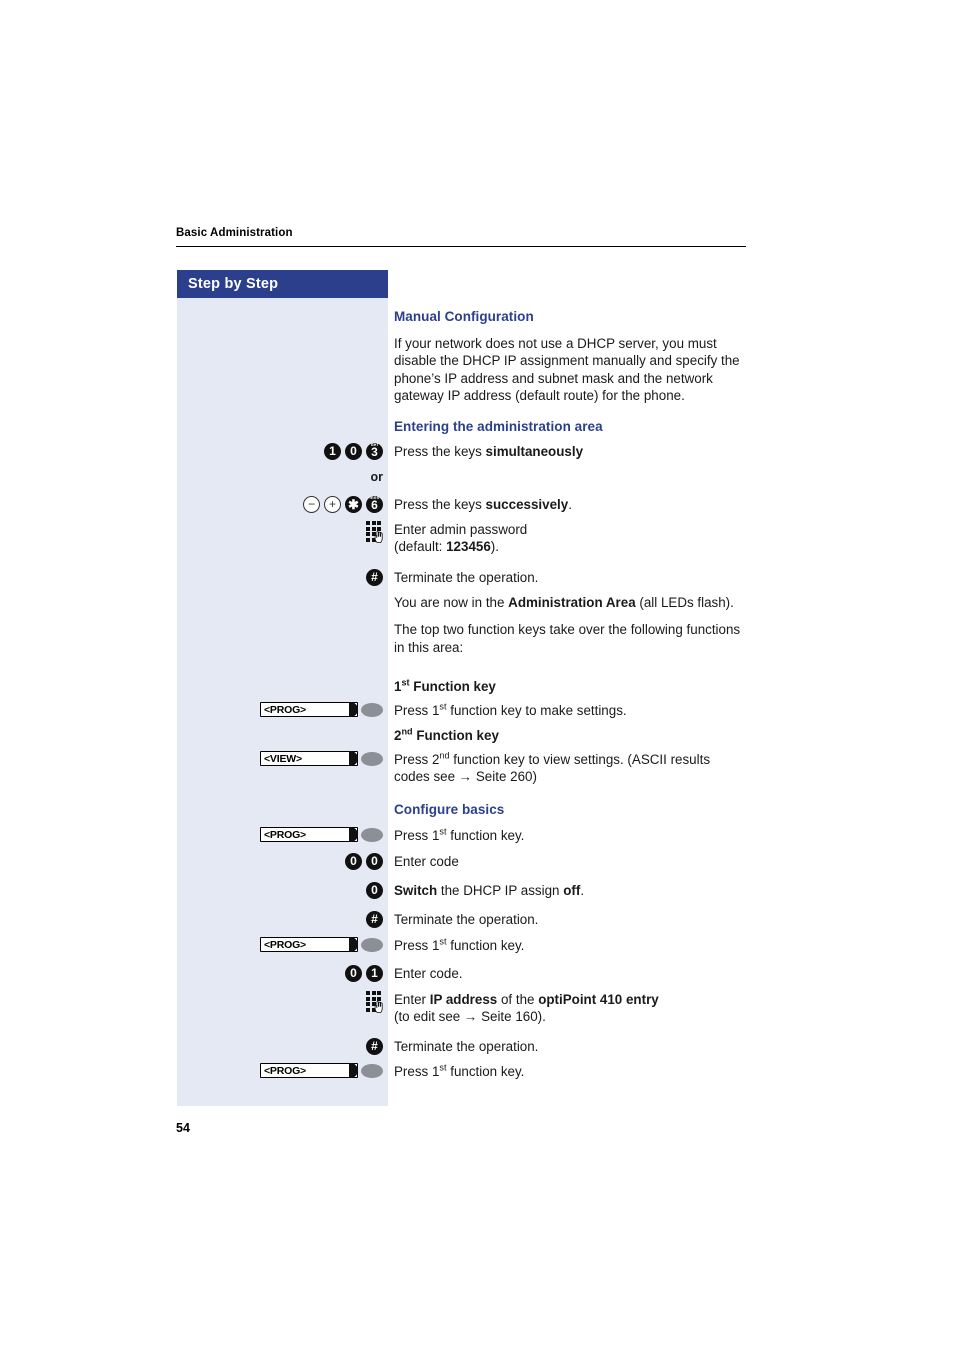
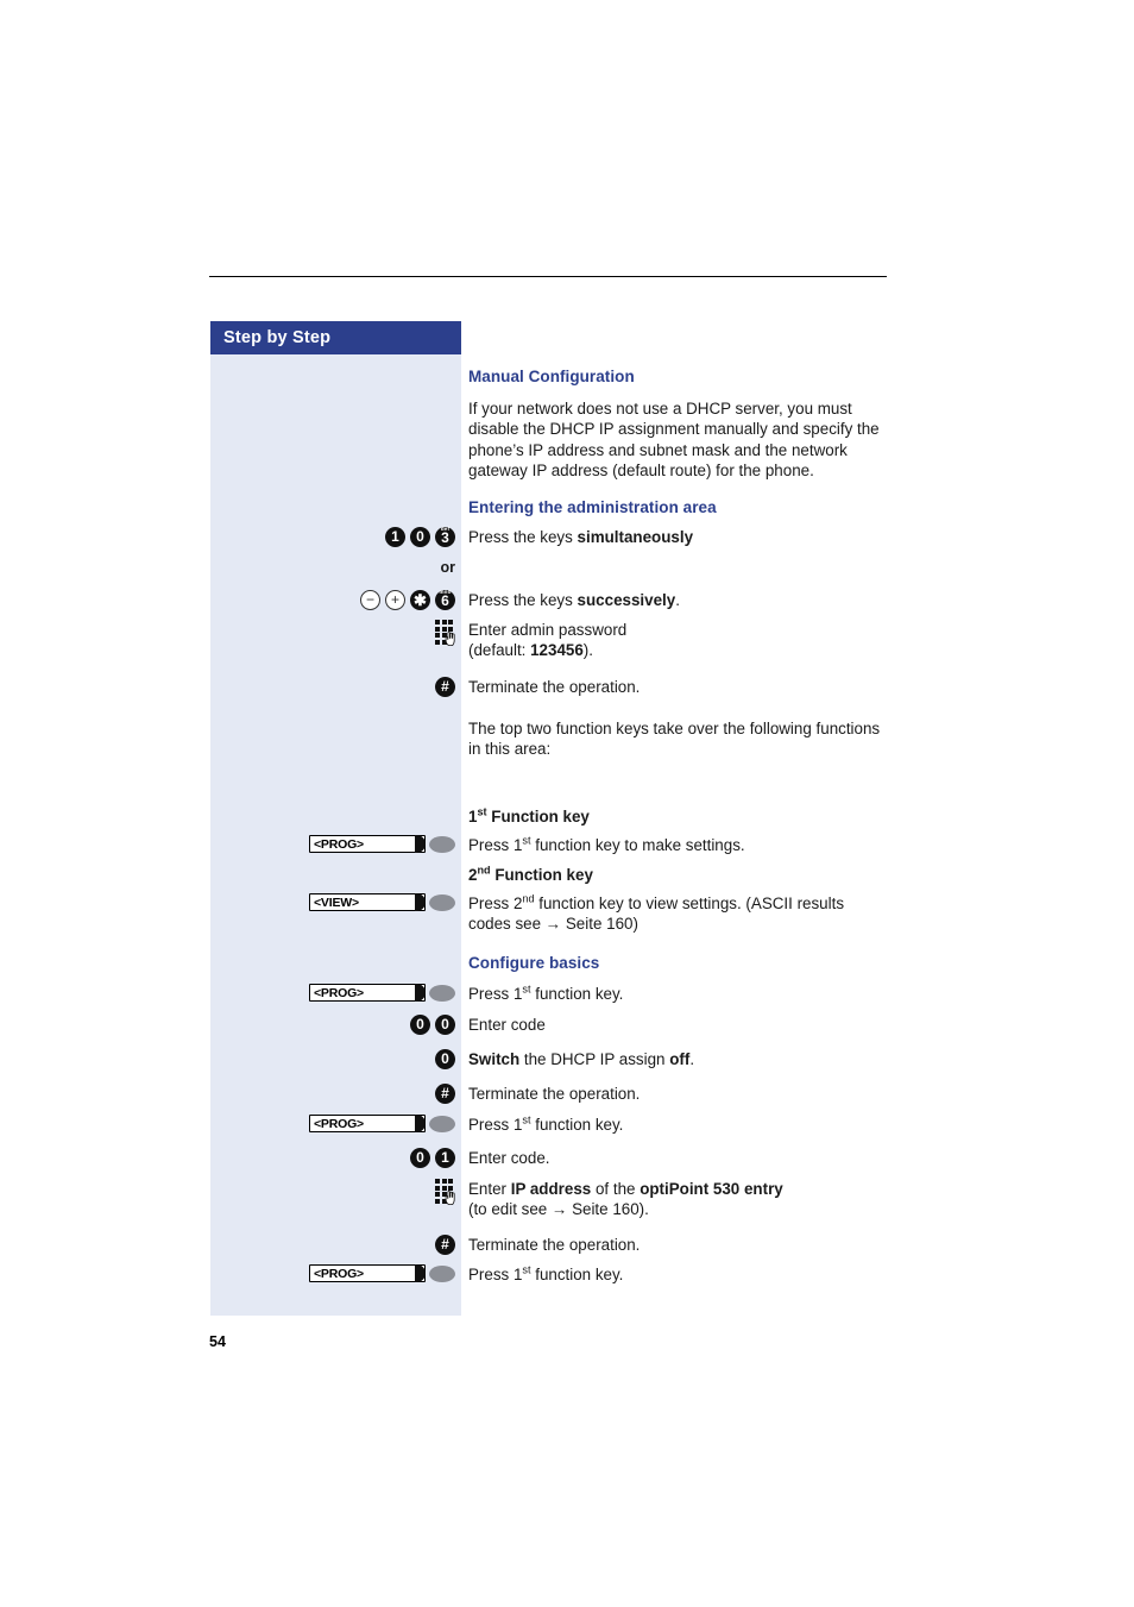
- Basic Administration
  Step by Step
  Manual Configuration
  If your network does not use a DHCP server, you must disable the DHCP IP assignment manually and specify the phone’s IP address and subnet mask and the network gateway IP address (default route) for the phone.
  Entering the administration area
  1
  0
  3
  Press the keys simultaneously
  or
  −
  +
  ✱
  6
  Press the keys successively.
  Enter admin password
  (default: 123456).
  #
  Terminate the operation.
- You are now in the Administration Area (all LEDs flash).
  The top two function keys take over the following functions in this area:
  1st Function key
  <PROG>
  Press 1st function key to make settings.
  2nd Function key
  <VIEW>
- Press 2nd function key to view settings. (ASCII results codes see → Seite 260)
+ Press 2nd function key to view settings. (ASCII results codes see → Seite 160)
  Configure basics
  <PROG>
  Press 1st function key.
  0
  0
  Enter code
  0
  Switch the DHCP IP assign off.
  #
  Terminate the operation.
  <PROG>
  Press 1st function key.
  0
  1
  Enter code.
- Enter IP address of the optiPoint 410 entry
+ Enter IP address of the optiPoint 530 entry
  (to edit see → Seite 160).
  #
  Terminate the operation.
  <PROG>
  Press 1st function key.
  54
